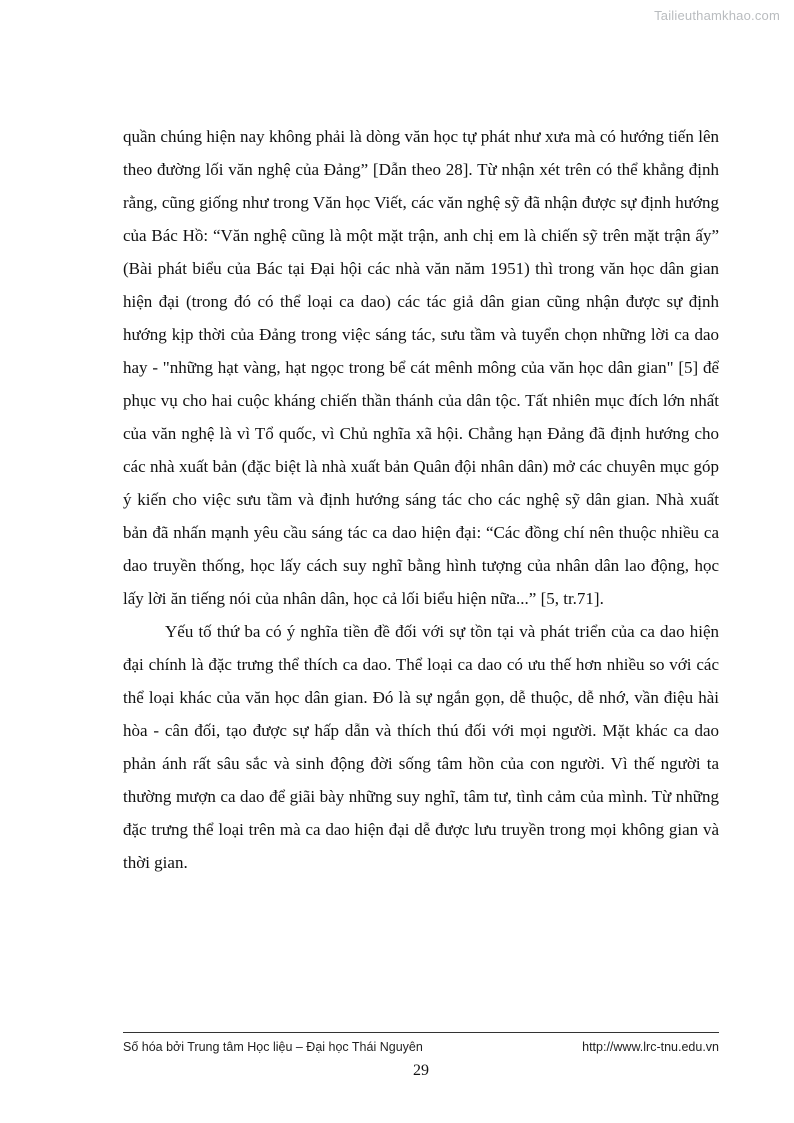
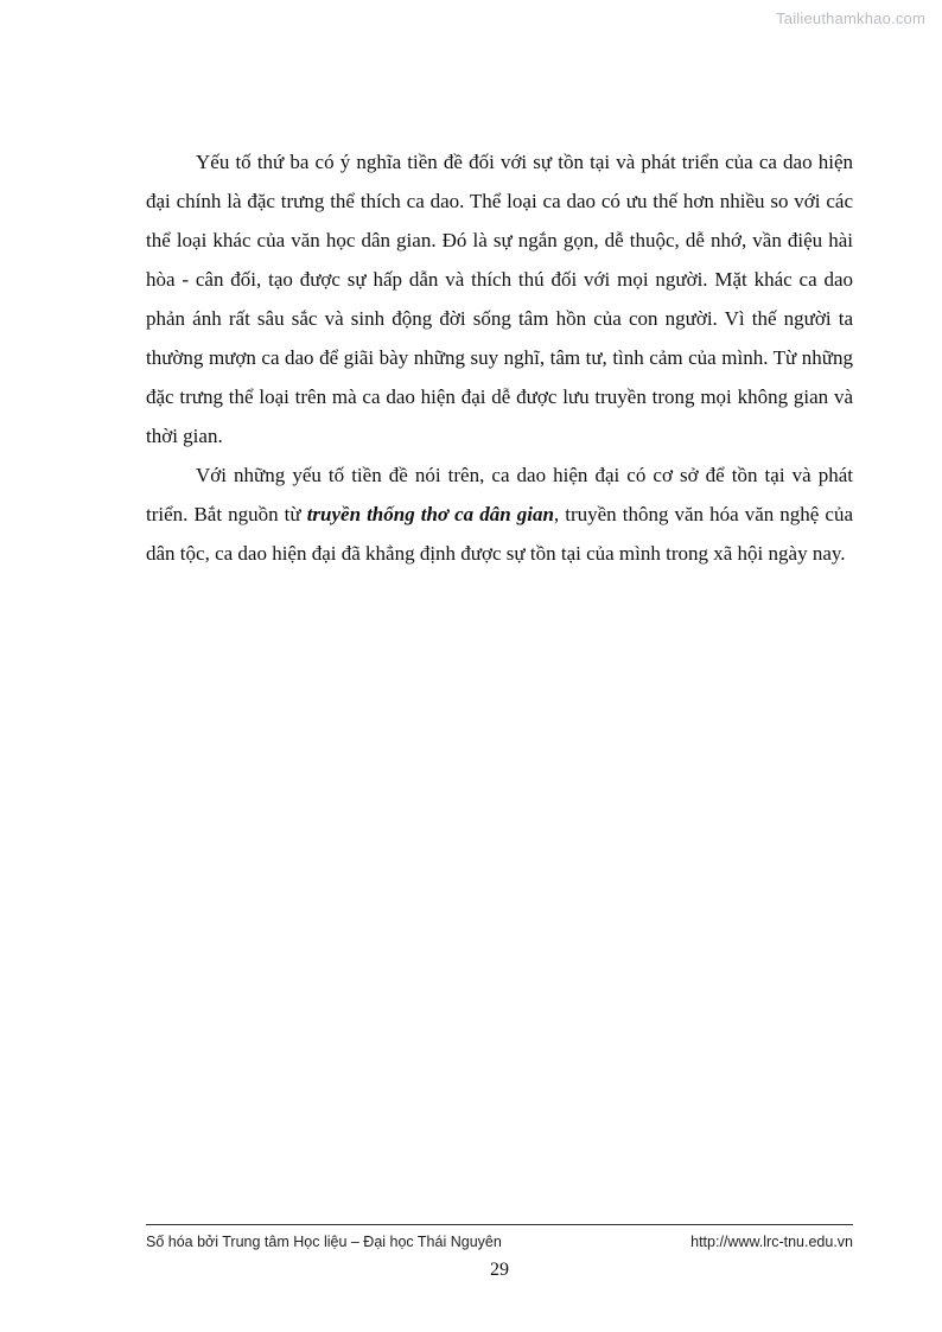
  Tailieuthamkhao.com
- quần chúng hiện nay không phải là dòng văn học tự phát như xưa mà có hướng tiến lên theo đường lối văn nghệ của Đảng” [Dẫn theo 28]. Từ nhận xét trên có thể khẳng định rằng, cũng giống như trong Văn học Viết, các văn nghệ sỹ đã nhận được sự định hướng của Bác Hồ: “Văn nghệ cũng là một mặt trận, anh chị em là chiến sỹ trên mặt trận ấy” (Bài phát biểu của Bác tại Đại hội các nhà văn năm 1951) thì trong văn học dân gian hiện đại (trong đó có thể loại ca dao) các tác giả dân gian cũng nhận được sự định hướng kịp thời của Đảng trong việc sáng tác, sưu tầm và tuyển chọn những lời ca dao hay - "những hạt vàng, hạt ngọc trong bể cát mênh mông của văn học dân gian" [5] để phục vụ cho hai cuộc kháng chiến thần thánh của dân tộc. Tất nhiên mục đích lớn nhất của văn nghệ là vì Tổ quốc, vì Chủ nghĩa xã hội. Chẳng hạn Đảng đã định hướng cho các nhà xuất bản (đặc biệt là nhà xuất bản Quân đội nhân dân) mở các chuyên mục góp ý kiến cho việc sưu tầm và định hướng sáng tác cho các nghệ sỹ dân gian. Nhà xuất bản đã nhấn mạnh yêu cầu sáng tác ca dao hiện đại: “Các đồng chí nên thuộc nhiều ca dao truyền thống, học lấy cách suy nghĩ bằng hình tượng của nhân dân lao động, học lấy lời ăn tiếng nói của nhân dân, học cả lối biểu hiện nữa...” [5, tr.71].
  Yếu tố thứ ba có ý nghĩa tiền đề đối với sự tồn tại và phát triển của ca dao hiện đại chính là đặc trưng thể thích ca dao. Thể loại ca dao có ưu thế hơn nhiều so với các thể loại khác của văn học dân gian. Đó là sự ngắn gọn, dễ thuộc, dễ nhớ, vần điệu hài hòa - cân đối, tạo được sự hấp dẫn và thích thú đối với mọi người. Mặt khác ca dao phản ánh rất sâu sắc và sinh động đời sống tâm hồn của con người. Vì thế người ta thường mượn ca dao để giãi bày những suy nghĩ, tâm tư, tình cảm của mình. Từ những đặc trưng thể loại trên mà ca dao hiện đại dễ được lưu truyền trong mọi không gian và thời gian.
+ Với những yếu tố tiền đề nói trên, ca dao hiện đại có cơ sở để tồn tại và phát triển. Bắt nguồn từ truyền thống thơ ca dân gian, truyền thông văn hóa văn nghệ của dân tộc, ca dao hiện đại đã khẳng định được sự tồn tại của mình trong xã hội ngày nay.
  Số hóa bởi Trung tâm Học liệu – Đại học Thái Nguyên
  http://www.lrc-tnu.edu.vn
  29
